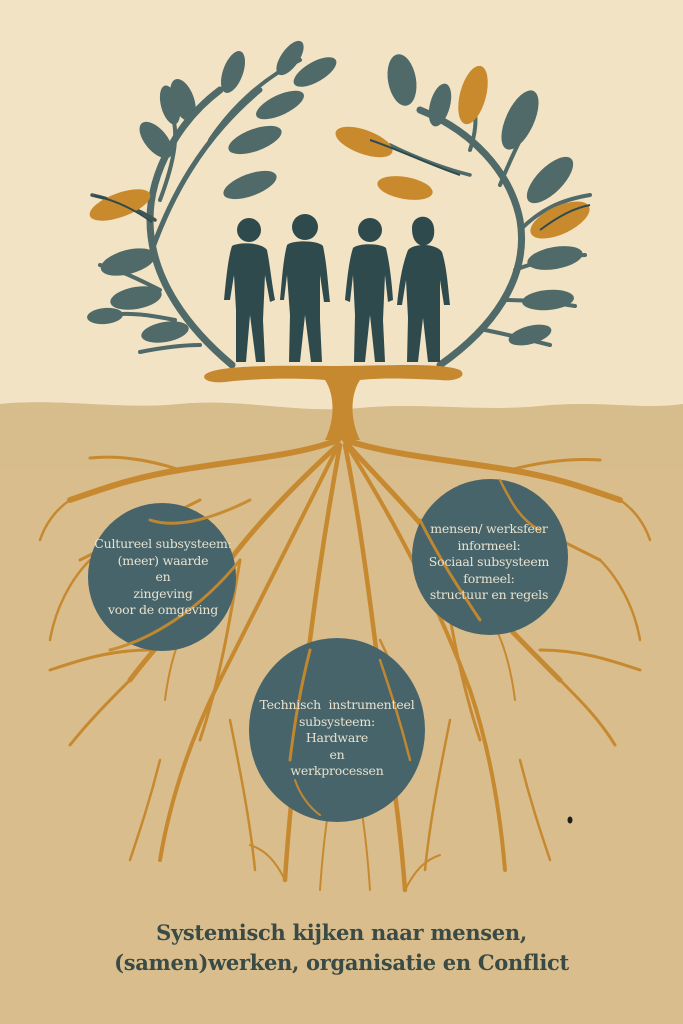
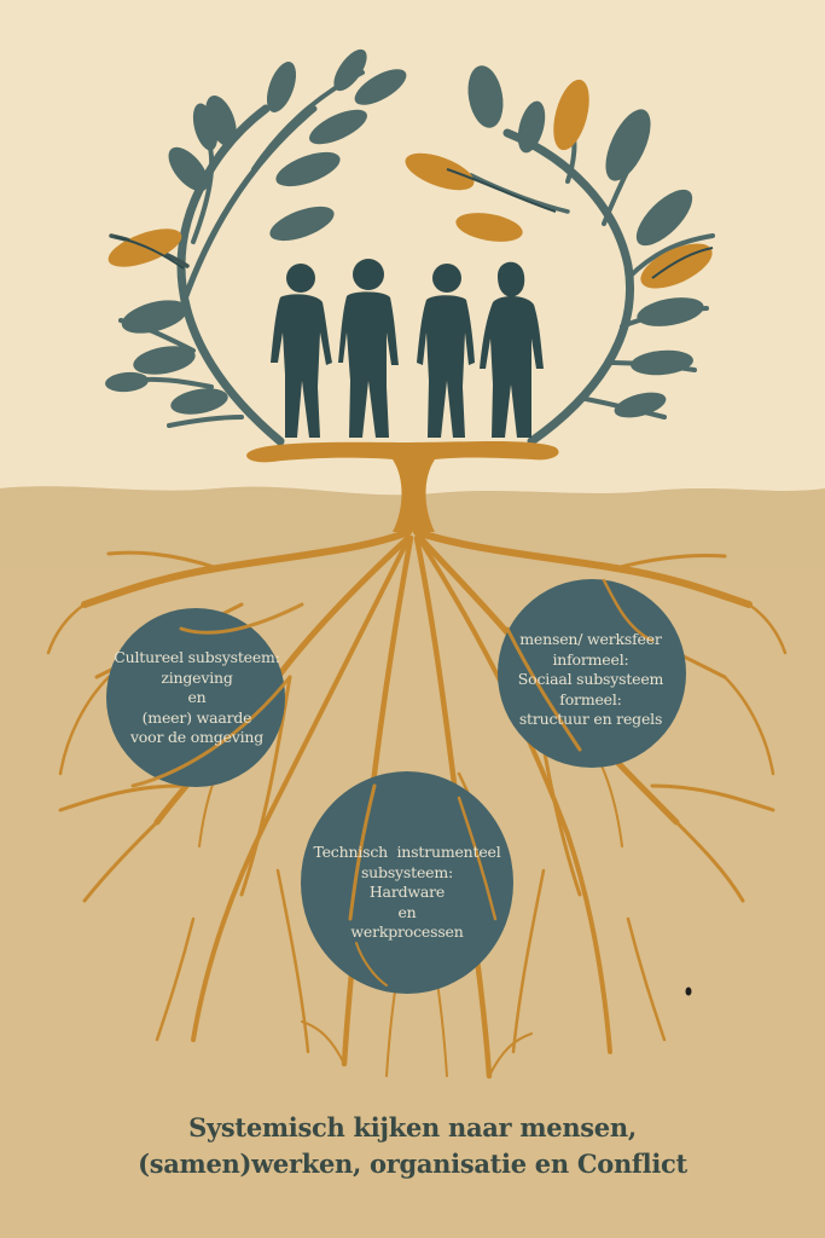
  Cultureel subsysteem:
- (meer) waarde
+ zingeving
  en
- zingeving
+ (meer) waarde
  voor de omgeving
  mensen/ werksfeer
  informeel:
  Sociaal subsysteem
  formeel:
  structuur en regels
  Technisch instrumenteel
  subsysteem:
  Hardware
  en
  werkprocessen
  Systemisch kijken naar mensen,
  (samen)werken, organisatie en Conflict
